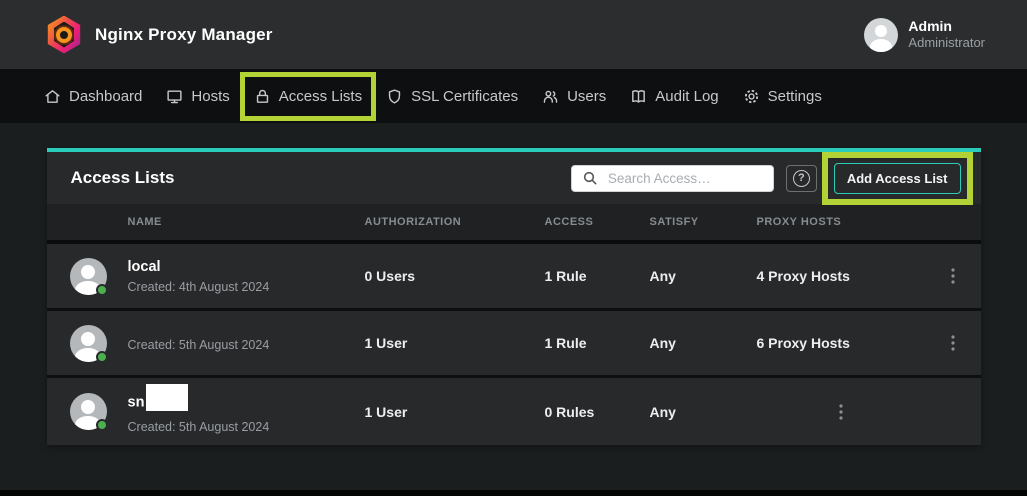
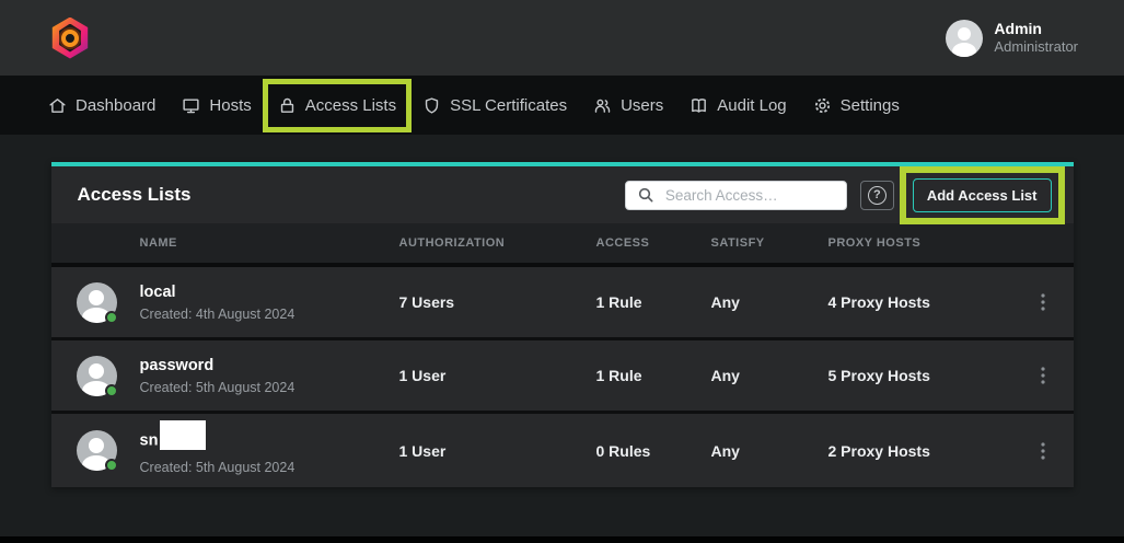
- Nginx Proxy Manager
  Admin
  Administrator
  Dashboard
  Hosts
  Access Lists
  SSL Certificates
  Users
  Audit Log
  Settings
  Access Lists
  Search Access…
  ?
  Add Access List
  NAME
  AUTHORIZATION
  ACCESS
  SATISFY
  PROXY HOSTS
  local
  Created: 4th August 2024
- 0 Users
+ 7 Users
  1 Rule
  Any
  4 Proxy Hosts
+ password
  Created: 5th August 2024
  1 User
  1 Rule
  Any
- 6 Proxy Hosts
+ 5 Proxy Hosts
  sn
  Created: 5th August 2024
  1 User
  0 Rules
  Any
+ 2 Proxy Hosts
